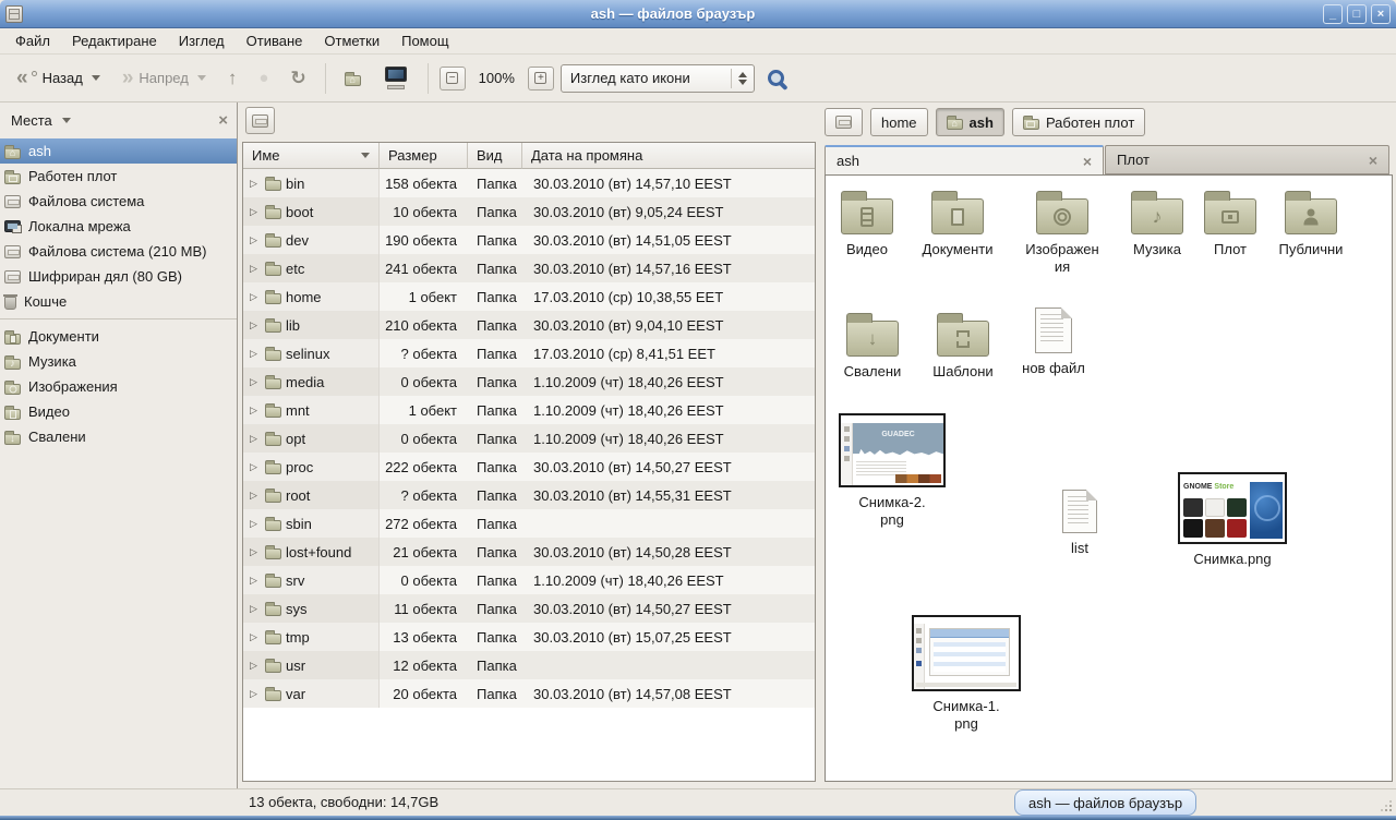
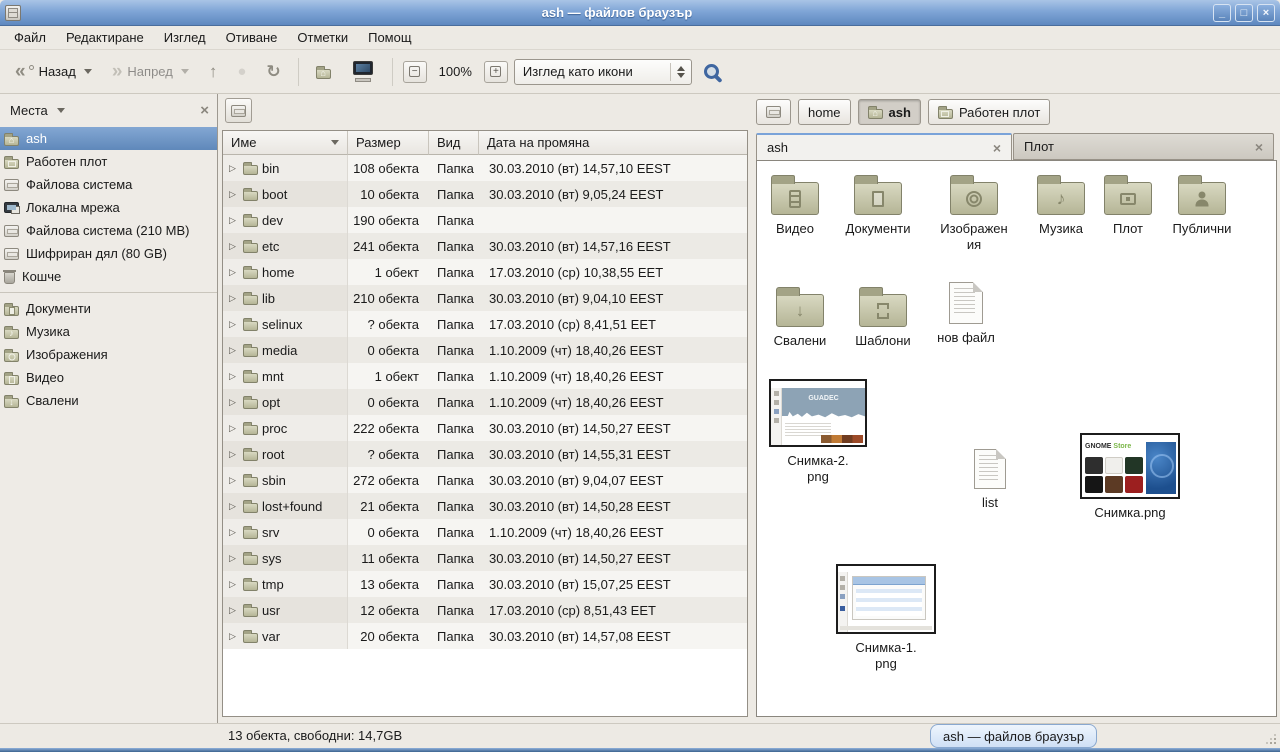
  ash — файлов браузър
  _
  □
  ×
  Файл
  Редактиране
  Изглед
  Отиване
  Отметки
  Помощ
  «
  Назад
  »
  Напред
  ↑
  ●
  ↻
  −
  100%
  +
  Изглед като икони
  Места
  ×
  ash
  Работен плот
  Файлова система
  Локална мрежа
  Файлова система (210 MB)
  Шифриран дял (80 GB)
  Кошче
  Документи
  Музика
  Изображения
  Видео
  Свалени
  Име
  Размер
  Вид
  Дата на промяна
  ▷
  bin
- 158 обекта
+ 108 обекта
  Папка
  30.03.2010 (вт) 14,57,10 EEST
  ▷
  boot
  10 обекта
  Папка
  30.03.2010 (вт) 9,05,24 EEST
  ▷
  dev
  190 обекта
  Папка
- 30.03.2010 (вт) 14,51,05 EEST
  ▷
  etc
  241 обекта
  Папка
  30.03.2010 (вт) 14,57,16 EEST
  ▷
  home
  1 обект
  Папка
  17.03.2010 (ср) 10,38,55 EET
  ▷
  lib
  210 обекта
  Папка
  30.03.2010 (вт) 9,04,10 EEST
  ▷
  selinux
  ? обекта
  Папка
  17.03.2010 (ср) 8,41,51 EET
  ▷
  media
  0 обекта
  Папка
  1.10.2009 (чт) 18,40,26 EEST
  ▷
  mnt
  1 обект
  Папка
  1.10.2009 (чт) 18,40,26 EEST
  ▷
  opt
  0 обекта
  Папка
  1.10.2009 (чт) 18,40,26 EEST
  ▷
  proc
  222 обекта
  Папка
  30.03.2010 (вт) 14,50,27 EEST
  ▷
  root
  ? обекта
  Папка
  30.03.2010 (вт) 14,55,31 EEST
  ▷
  sbin
  272 обекта
  Папка
+ 30.03.2010 (вт) 9,04,07 EEST
  ▷
  lost+found
  21 обекта
  Папка
  30.03.2010 (вт) 14,50,28 EEST
  ▷
  srv
  0 обекта
  Папка
  1.10.2009 (чт) 18,40,26 EEST
  ▷
  sys
  11 обекта
  Папка
  30.03.2010 (вт) 14,50,27 EEST
  ▷
  tmp
  13 обекта
  Папка
  30.03.2010 (вт) 15,07,25 EEST
  ▷
  usr
  12 обекта
  Папка
+ 17.03.2010 (ср) 8,51,43 EET
  ▷
  var
  20 обекта
  Папка
  30.03.2010 (вт) 14,57,08 EEST
  home
  ash
  Работен плот
  ash
  ×
  Плот
  ×
  Видео
  Документи
  Изображен
  ия
  Музика
  Плот
  Публични
  Свалени
  Шаблони
  нов файл
  Снимка-2.
  png
  list
  Снимка.png
  Снимка-1.
  png
  13 обекта, свободни: 14,7GB
  ash — файлов браузър
